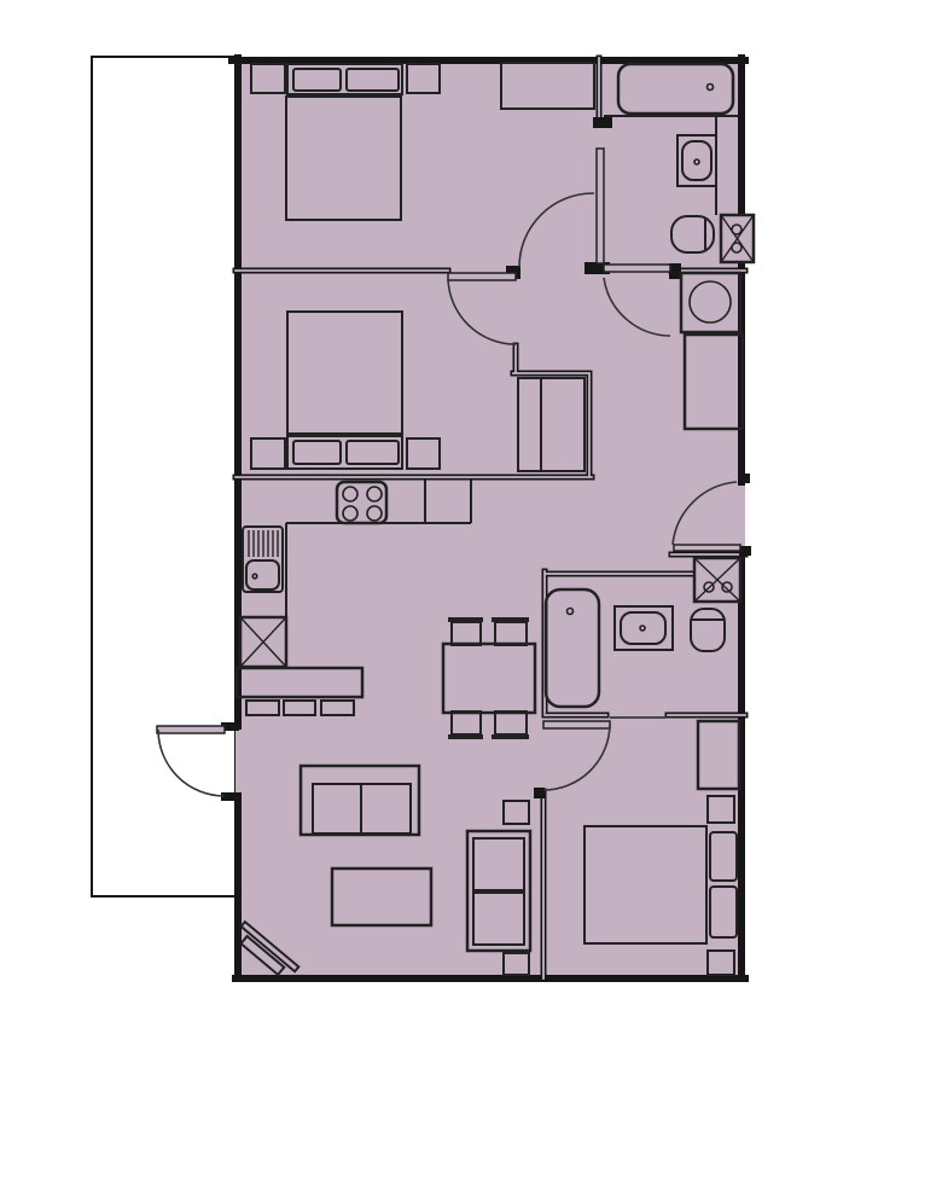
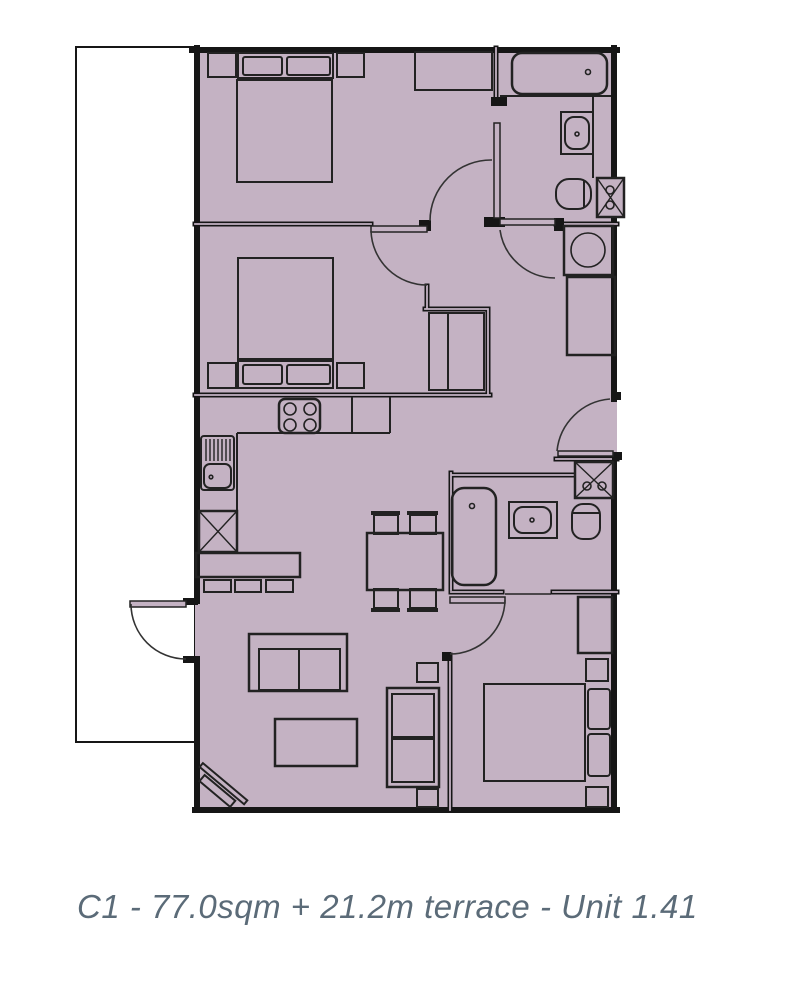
+ C1 - 77.0sqm + 21.2m terrace - Unit 1.41
